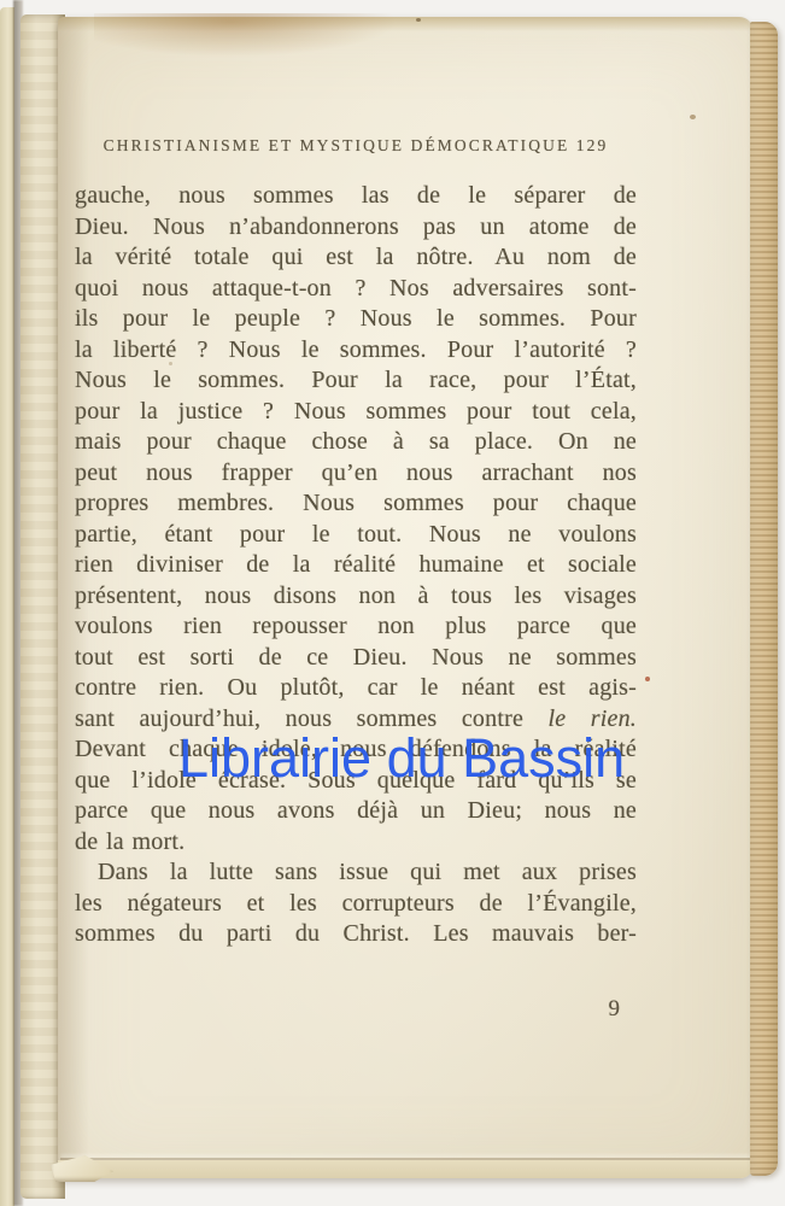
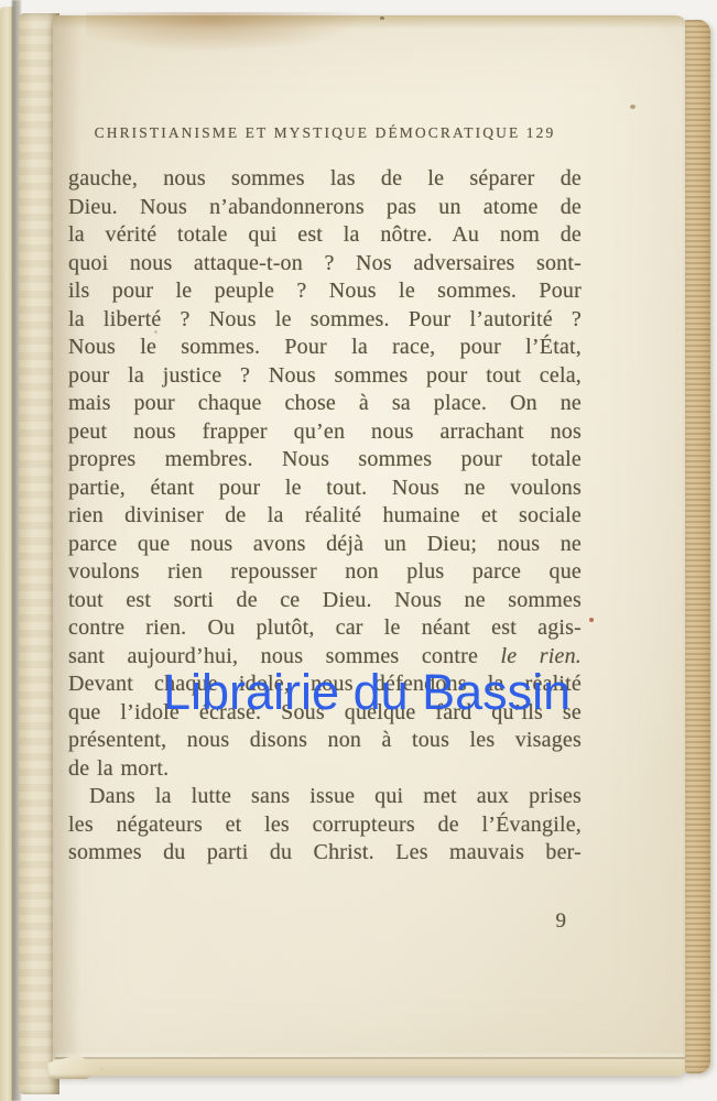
  CHRISTIANISME ET MYSTIQUE DÉMOCRATIQUE 129
  gauche, nous sommes las de le séparer de
  Dieu. Nous n’abandonnerons pas un atome de
  la vérité totale qui est la nôtre. Au nom de
  quoi nous attaque-t-on ? Nos adversaires sont-
  ils pour le peuple ? Nous le sommes. Pour
  la liberté ? Nous le sommes. Pour l’autorité ?
  Nous le sommes. Pour la race, pour l’État,
  pour la justice ? Nous sommes pour tout cela,
  mais pour chaque chose à sa place. On ne
  peut nous frapper qu’en nous arrachant nos
- propres membres. Nous sommes pour chaque
+ propres membres. Nous sommes pour totale
  partie, étant pour le tout. Nous ne voulons
  rien diviniser de la réalité humaine et sociale
- présentent, nous disons non à tous les visages
+ parce que nous avons déjà un Dieu; nous ne
  voulons rien repousser non plus parce que
  tout est sorti de ce Dieu. Nous ne sommes
  contre rien. Ou plutôt, car le néant est agis-
  sant aujourd’hui, nous sommes contre le rien.
  Devant chaque idole, nous défendons la réalité
  que l’idole écrase. Sous quelque fard qu’ils se
- parce que nous avons déjà un Dieu; nous ne
+ présentent, nous disons non à tous les visages
  de la mort.
  Dans la lutte sans issue qui met aux prises
  les négateurs et les corrupteurs de l’Évangile,
  sommes du parti du Christ. Les mauvais ber-
  9
  Librairie du Bassin
